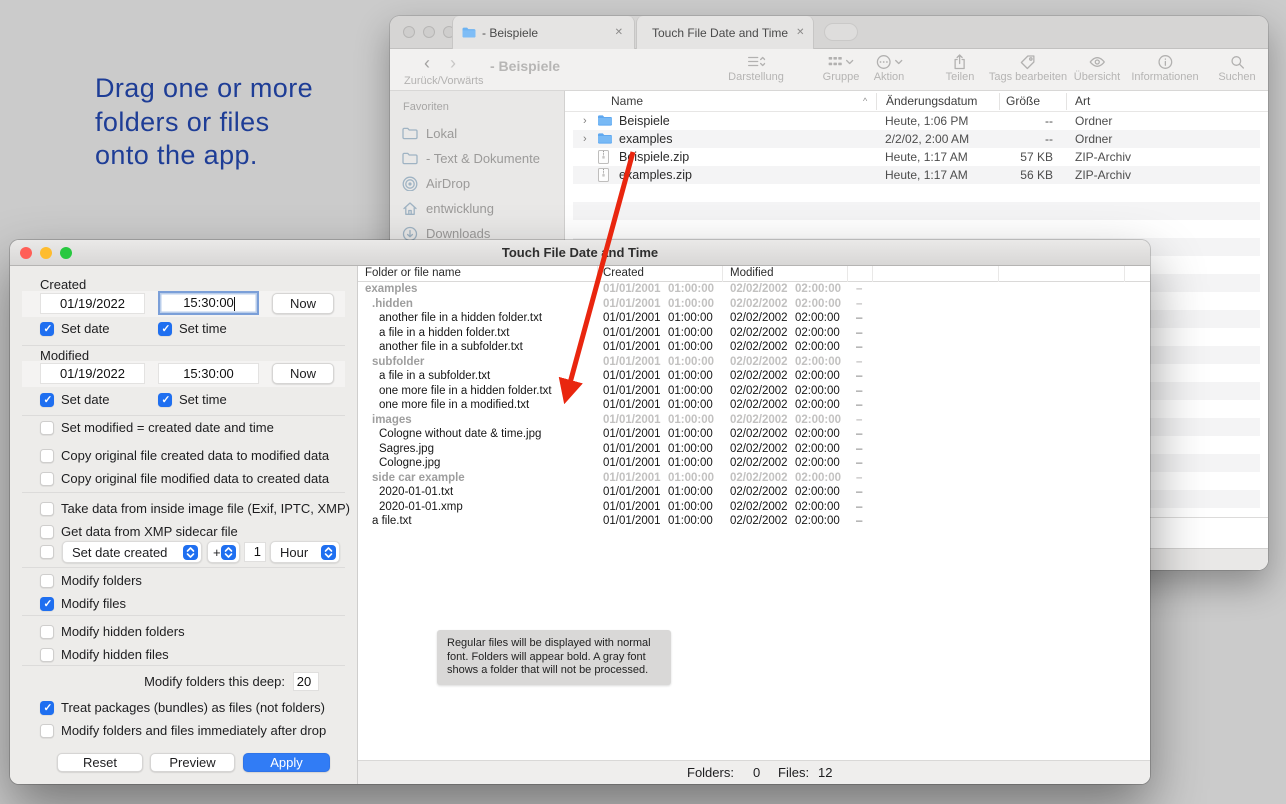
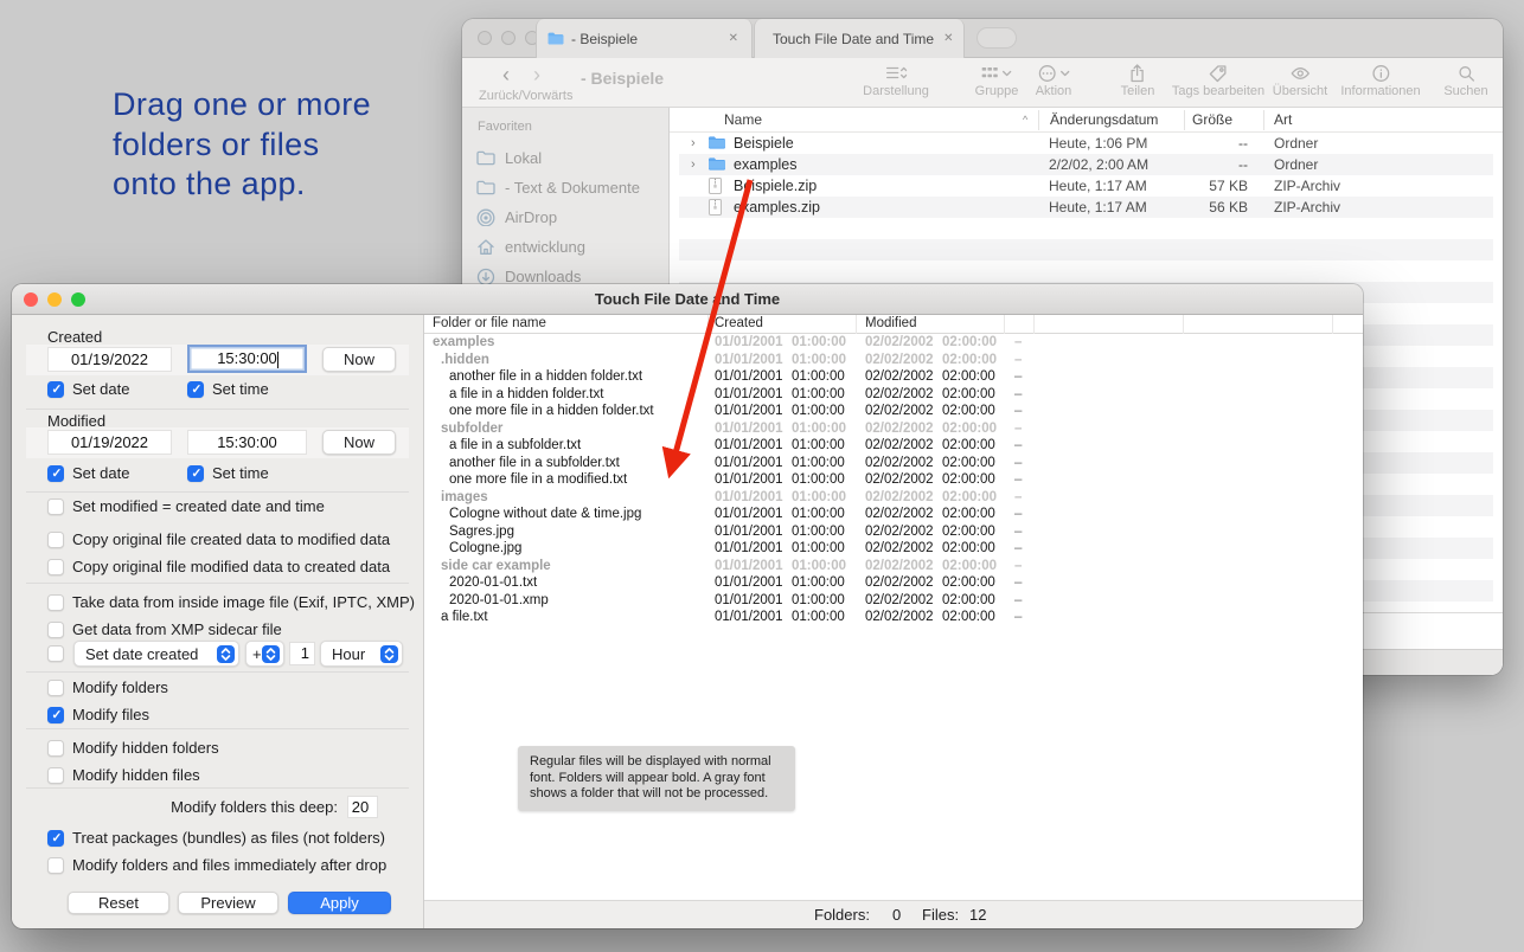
  Drag one or more
  folders or files
  onto the app.
  - Beispiele
  ✕
  Touch File Date and Time
  ✕
  ‹
  ›
  Zurück/Vorwärts
  - Beispiele
  Darstellung
  Gruppe
  Aktion
  Teilen
  Tags bearbeiten
  Übersicht
  Informationen
  Suchen
  Favoriten
  Lokal
  - Text & Dokumente
  AirDrop
  entwicklung
  Downloads
  Name
  ^
  Änderungsdatum
  Größe
  Art
  ›
  Beispiele
  Heute, 1:06 PM
  --
  Ordner
  ›
  examples
  2/2/02, 2:00 AM
  --
  Ordner
  Bispiele.zip
  Heute, 1:17 AM
  57 KB
  ZIP-Archiv
  eamples.zip
  Heute, 1:17 AM
  56 KB
  ZIP-Archiv
  Touch File Datend Time
  Created
  01/19/2022
  15:30:00
  Now
  Set date
  Set time
  Modified
  01/19/2022
  15:30:00
  Now
  Set date
  Set time
  Set modified = created date and time
  Copy original file created data to modified data
  Copy original file modified data to created data
  Take data from inside image file (Exif, IPTC, XMP)
  Get data from XMP sidecar file
  Set date created
  +
  1
  Hour
  Modify folders
  Modify files
  Modify hidden folders
  Modify hidden files
  Modify folders this deep:
  20
  Treat packages (bundles) as files (not folders)
  Modify folders and files immediately after drop
  Reset
  Preview
  Apply
  Folder or file name
  Created
  Modified
  examples
  01/01/2001
  01:00:00
  02/02/2002
  02:00:00
  –
  .hidden
  01/01/2001
  01:00:00
  02/02/2002
  02:00:00
  –
  another file in a hidden folder.txt
  01/01/2001
  01:00:00
  02/02/2002
  02:00:00
  –
  a file in a hidden folder.txt
  01/01/2001
  01:00:00
  02/02/2002
  02:00:00
  –
- another file in a subfolder.txt
+ one more file in a hidden folder.txt
  01/01/2001
  01:00:00
  02/02/2002
  02:00:00
  –
  subfolder
  01/01/2001
  01:00:00
  02/02/2002
  02:00:00
  –
  a file in a subfolder.txt
  01/01/2001
  01:00:00
  02/02/2002
  02:00:00
  –
- one more file in a hidden folder.txt
+ another file in a subfolder.txt
  01/01/2001
  01:00:00
  02/02/2002
  02:00:00
  –
  one more file in a modified.txt
  01/01/2001
  01:00:00
  02/02/2002
  02:00:00
  –
  images
  01/01/2001
  01:00:00
  02/02/2002
  02:00:00
  –
  Cologne without date & time.jpg
  01/01/2001
  01:00:00
  02/02/2002
  02:00:00
  –
  Sagres.jpg
  01/01/2001
  01:00:00
  02/02/2002
  02:00:00
  –
  Cologne.jpg
  01/01/2001
  01:00:00
  02/02/2002
  02:00:00
  –
  side car example
  01/01/2001
  01:00:00
  02/02/2002
  02:00:00
  –
  2020-01-01.txt
  01/01/2001
  01:00:00
  02/02/2002
  02:00:00
  –
  2020-01-01.xmp
  01/01/2001
  01:00:00
  02/02/2002
  02:00:00
  –
  a file.txt
  01/01/2001
  01:00:00
  02/02/2002
  02:00:00
  –
  Regular files will be displayed with normal font. Folders will appear bold. A gray font shows a folder that will not be processed.
  Folders:
  0
  Files:
  12
